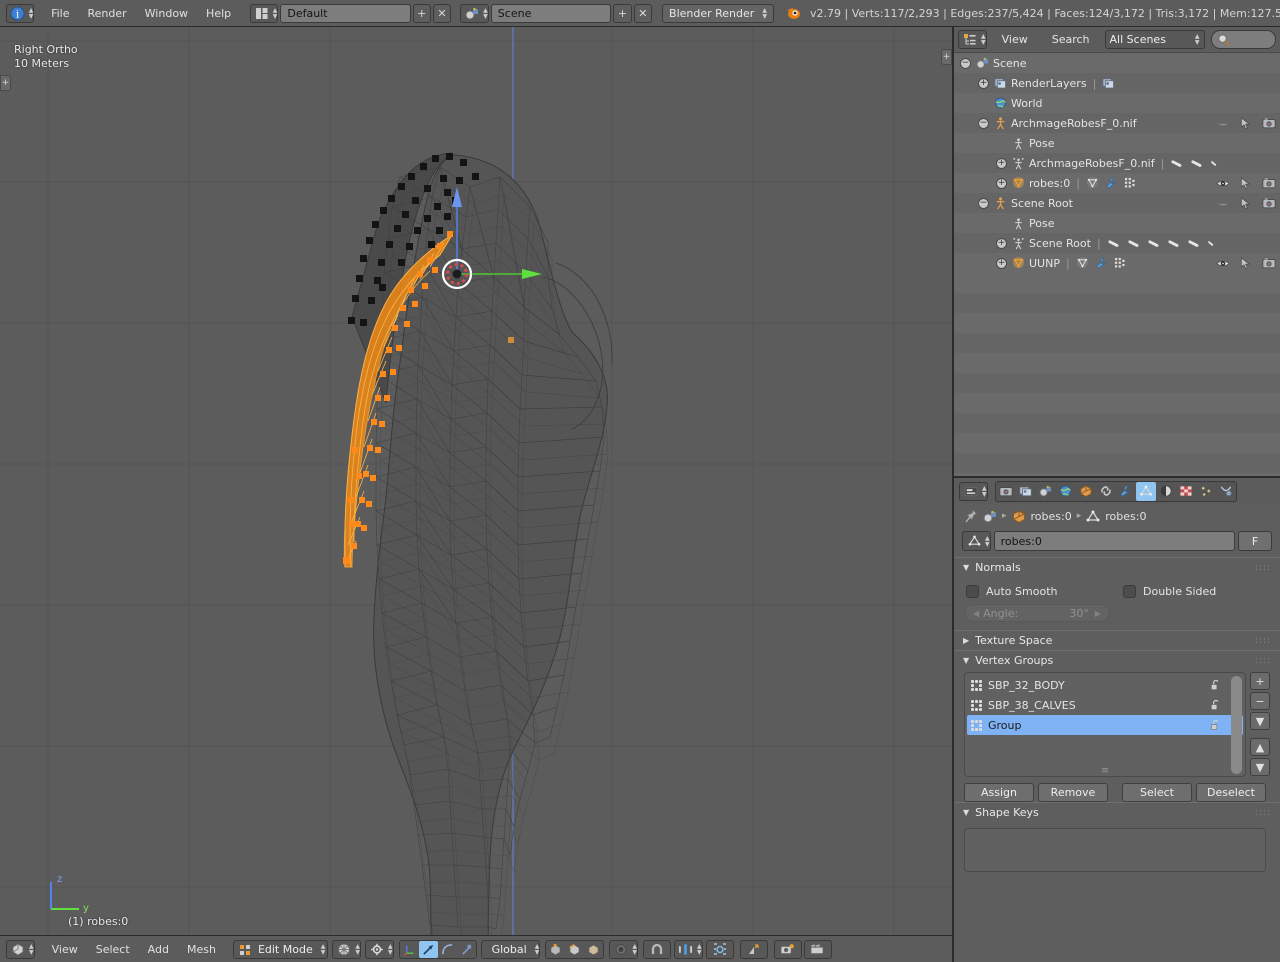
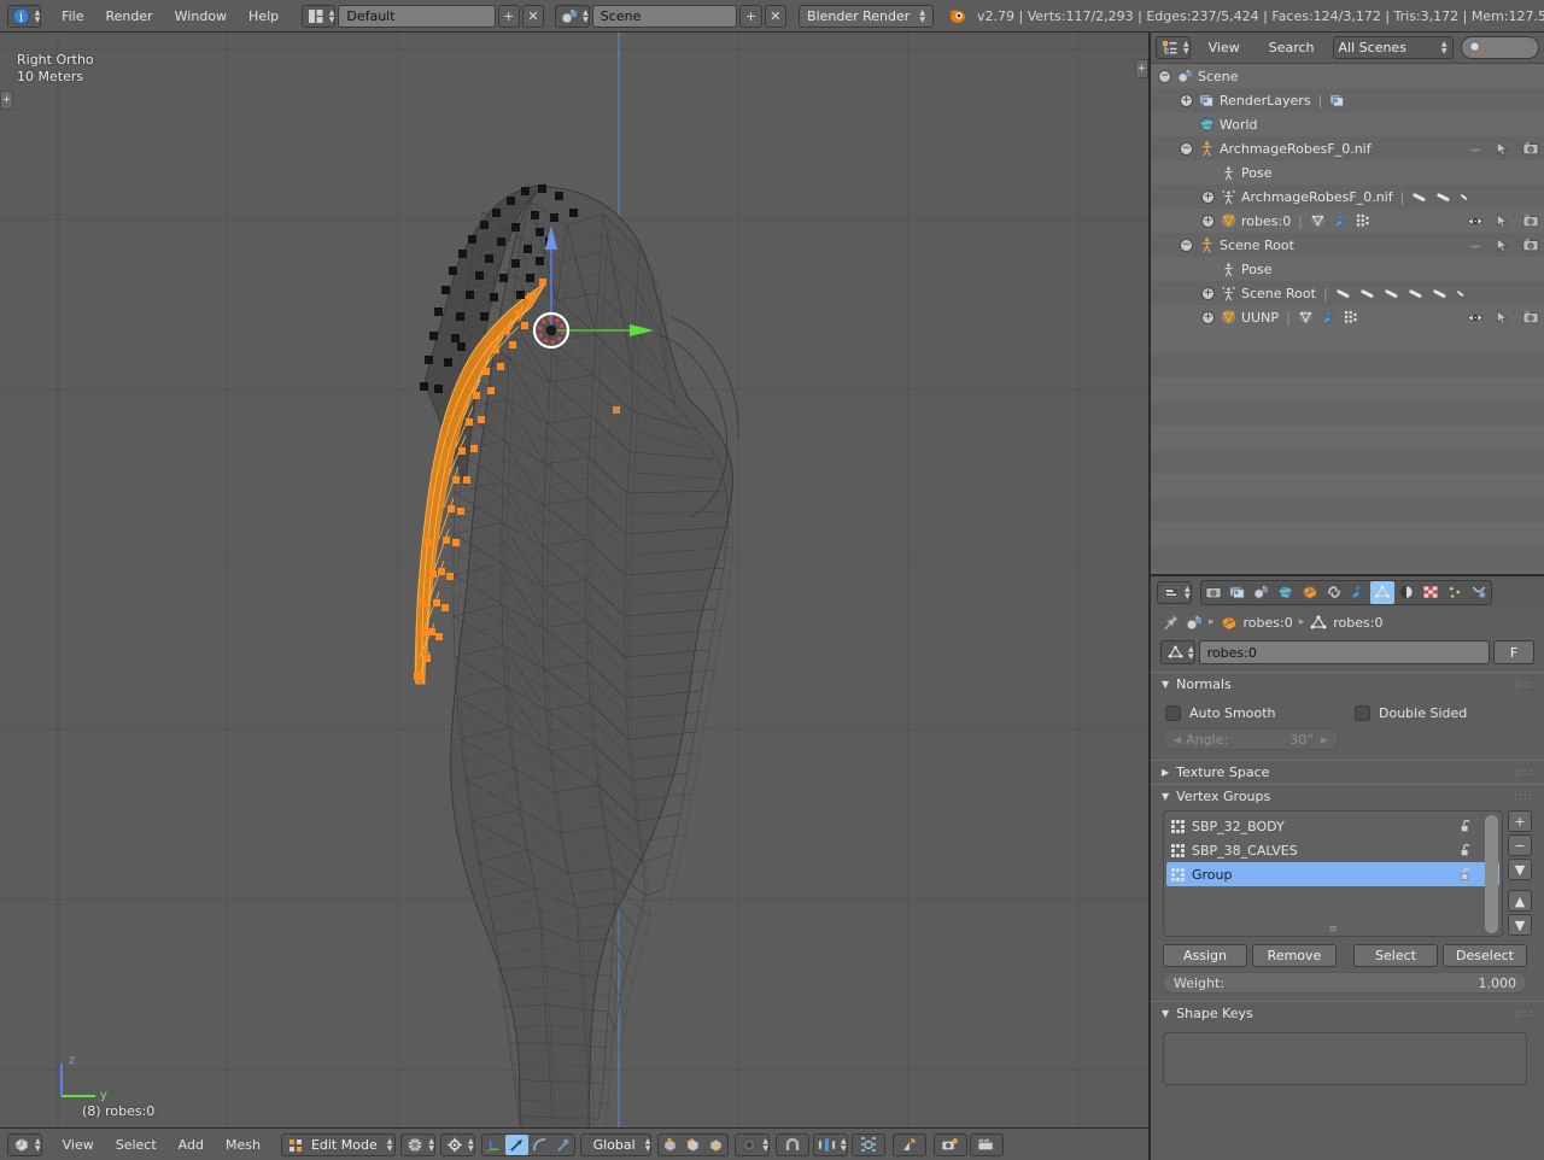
  i
  File
  Render
  Window
  Help
  Default
  +
  ✕
  Scene
  +
  ✕
  Blender Render
  v2.79 | Verts:117/2,293 | Edges:237/5,424 | Faces:124/3,172 | Tris:3,172 | Mem:127.5
  z
  y
  Right Ortho
  10 Meters
- (1) robes:0
+ (8) robes:0
  +
  +
  View
  Select
  Add
  Mesh
  Edit Mode
  Global
  View
  Search
  All Scenes
  −
  Scene
  +
  RenderLayers
  |
  World
  −
  ArchmageRobesF_0.nif
  Pose
  +
  ArchmageRobesF_0.nif
  |
  +
  robes:0
  |
  −
  Scene Root
  Pose
  +
  Scene Root
  |
  +
  UUNP
  |
  ▸
  robes:0
  ▸
  robes:0
  robes:0
  F
  ▼
  Normals
  ::::
  Auto Smooth
  Double Sided
  ◀
  Angle:
  30°
  ▶
  ▶
  Texture Space
  ::::
  ▼
  Vertex Groups
  ::::
  SBP_32_BODY
  SBP_38_CALVES
  Group
  ≡
  +
  −
  ▼
  ▲
  ▼
  Assign
  Remove
  Select
  Deselect
+ Weight:
+ 1.000
  ▼
  Shape Keys
  ::::
